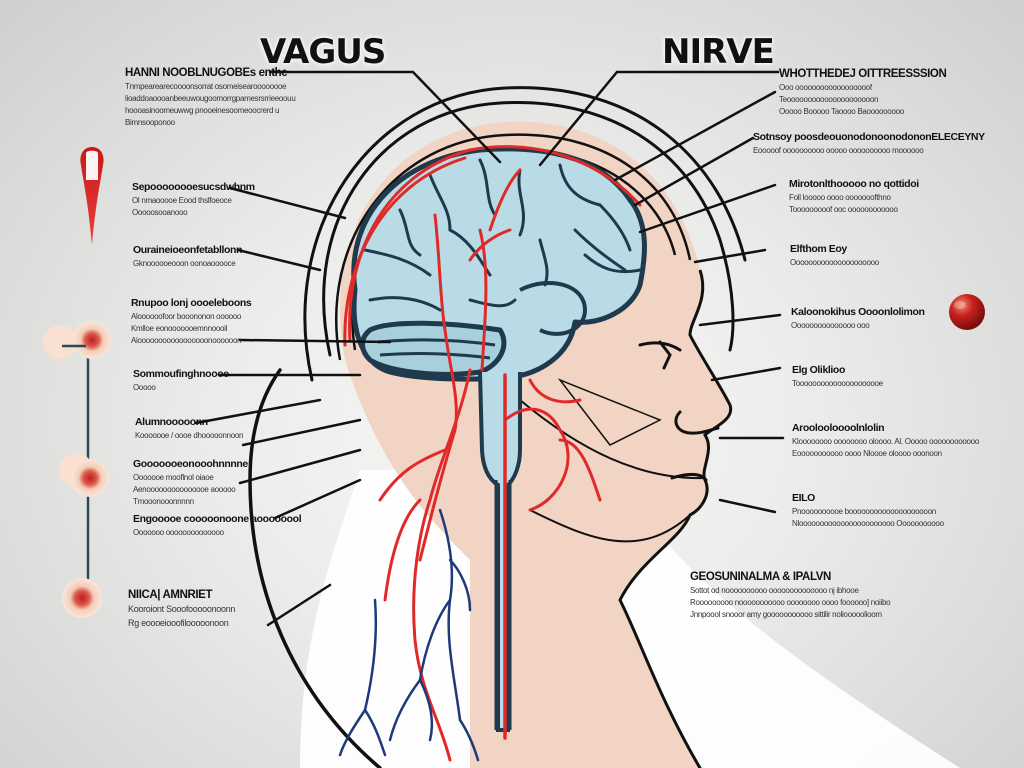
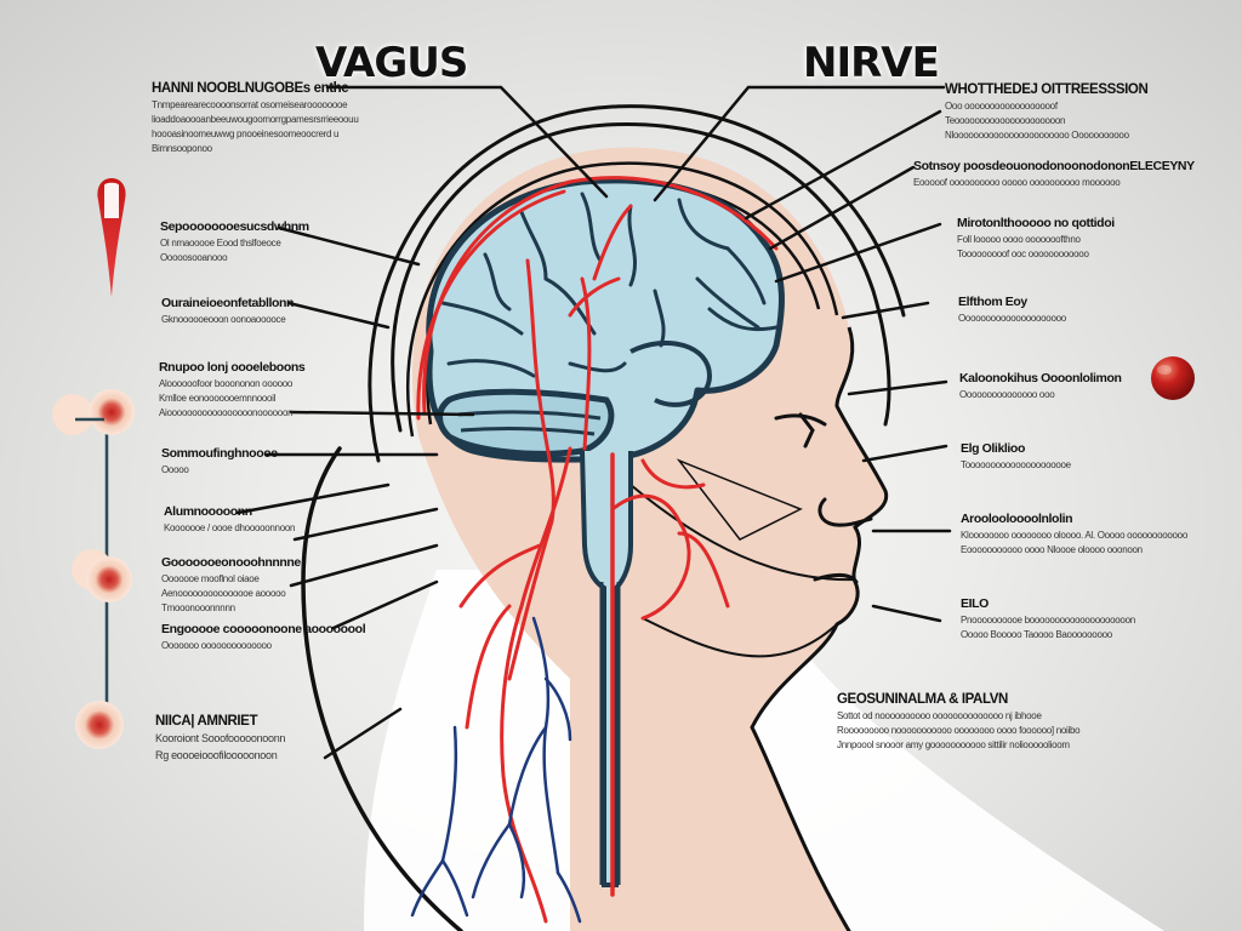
  VAGUS
  NIRVE
  HANNI NOOBLNUGOBEs enthe
  Tnmpearearecoooonsorrat osomeisearoooooooe
  lioaddoaoooanbeeuwougoomorrgpamesrsrrieeoouu
  hoooasinoomeuwwg pnooeinesoomeoocrerd u
  Bimnsooponoo
  Sepoooooooesucsdwhnm
  Ol nmaooooe Eood thslfoeoce
  Ooooosooanooo
  Ouraineioeonfetabllonn
  Gknoooooeooon oonoaooooce
  Rnupoo lonj oooeleboons
  Aloooooofoor booononon oooooo
  Kmlloe eonooooooemnnoooil
  Aiooooooooooooooooonoooooon
  Sommoufinghnoooe
  Ooooo
  Alumnooooonn
  Kooooooe / oooe dhooooonnoon
  Gooooooeonooohnnnne
  Ooooooe mooflnol oiaoe
  Aenooooooooooooooe aooooo
  Tmooonooonnnnn
  Engooooe cooooonoone aoooooool
  Ooooooo oooooooooooooo
  NIICA| AMNRIET
  Kooroiont Sooofooooonoonn
  Rg eoooeiooofilooooonoon
  WHOTTHEDEJ OITTREESSSION
  Ooo oooooooooooooooooof
  Teooooooooooooooooooooon
- Ooooo Booooo Taoooo Baooooooooo
+ Nlooooooooooooooooooooooo Ooooooooooo
  Sotnsoy poosdeouonodonoonodononELECEYNY
  Eooooof oooooooooo ooooo oooooooooo moooooo
  Mirotonlthooooo no qottidoi
  Foll looooo oooo ooooooofthno
  Tooooooooof ooc oooooooooooo
  Elfthom Eoy
  Ooooooooooooooooooooo
  Kaloonokihus Oooonlolimon
  Ooooooooooooooo ooo
  Elg Oliklioo
  Tooooooooooooooooooooe
  Aroolooloooolnlolin
  Kloooooooo oooooooo oloooo. Al. Ooooo oooooooooooo
  Eooooooooooo oooo Nloooe oloooo ooonoon
  EILO
  Pnoooooooooe boooooooooooooooooooon
- Nlooooooooooooooooooooooo Ooooooooooo
+ Ooooo Booooo Taoooo Baooooooooo
  GEOSUNINALMA & IPALVN
  Sottot od noooooooooo oooooooooooooo nj ibhooe
  Rooooooooo nooooooooooo oooooooo oooo foooooo] noiibo
  Jnnpoool snooor amy gooooooooooo sittilir noliooooolioom
